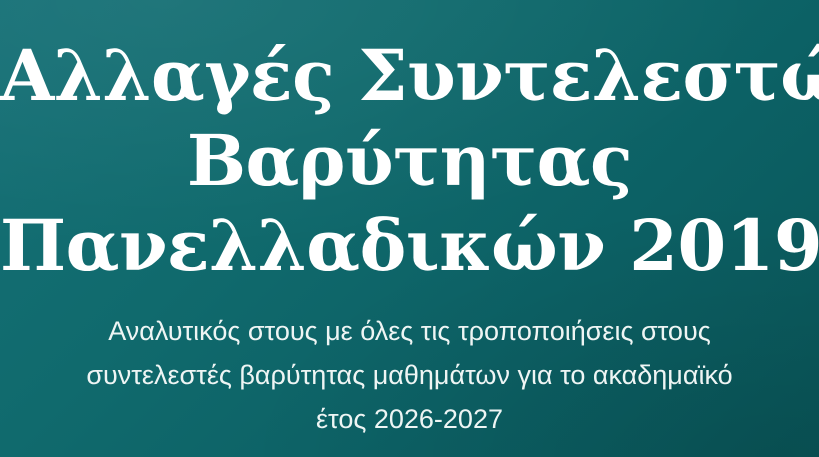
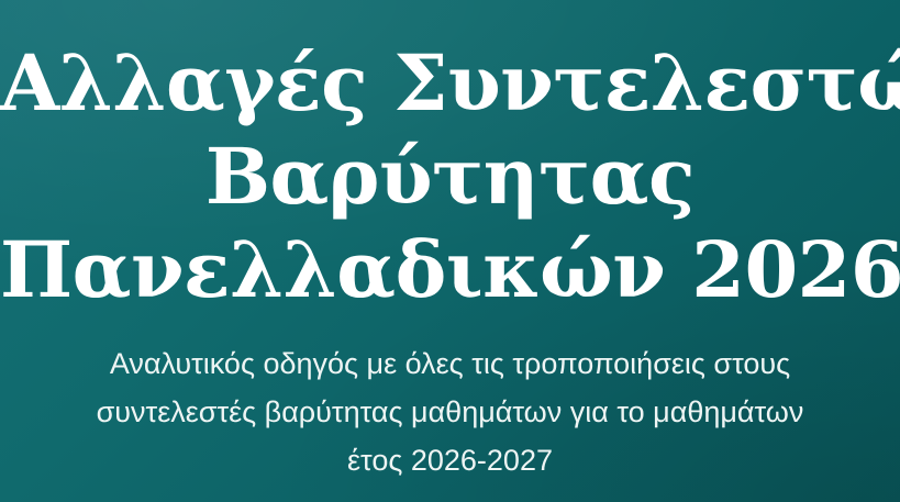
  Αλλαγές Συντελεστώ
  Βαρύτητας
- Πανελλαδικών 2019
+ Πανελλαδικών 2026
- Αναλυτικός στους με όλες τις τροποποιήσεις στους
+ Αναλυτικός οδηγός με όλες τις τροποποιήσεις στους
- συντελεστές βαρύτητας μαθημάτων για το ακαδημαϊκό
+ συντελεστές βαρύτητας μαθημάτων για το μαθημάτων
  έτος 2026-2027
